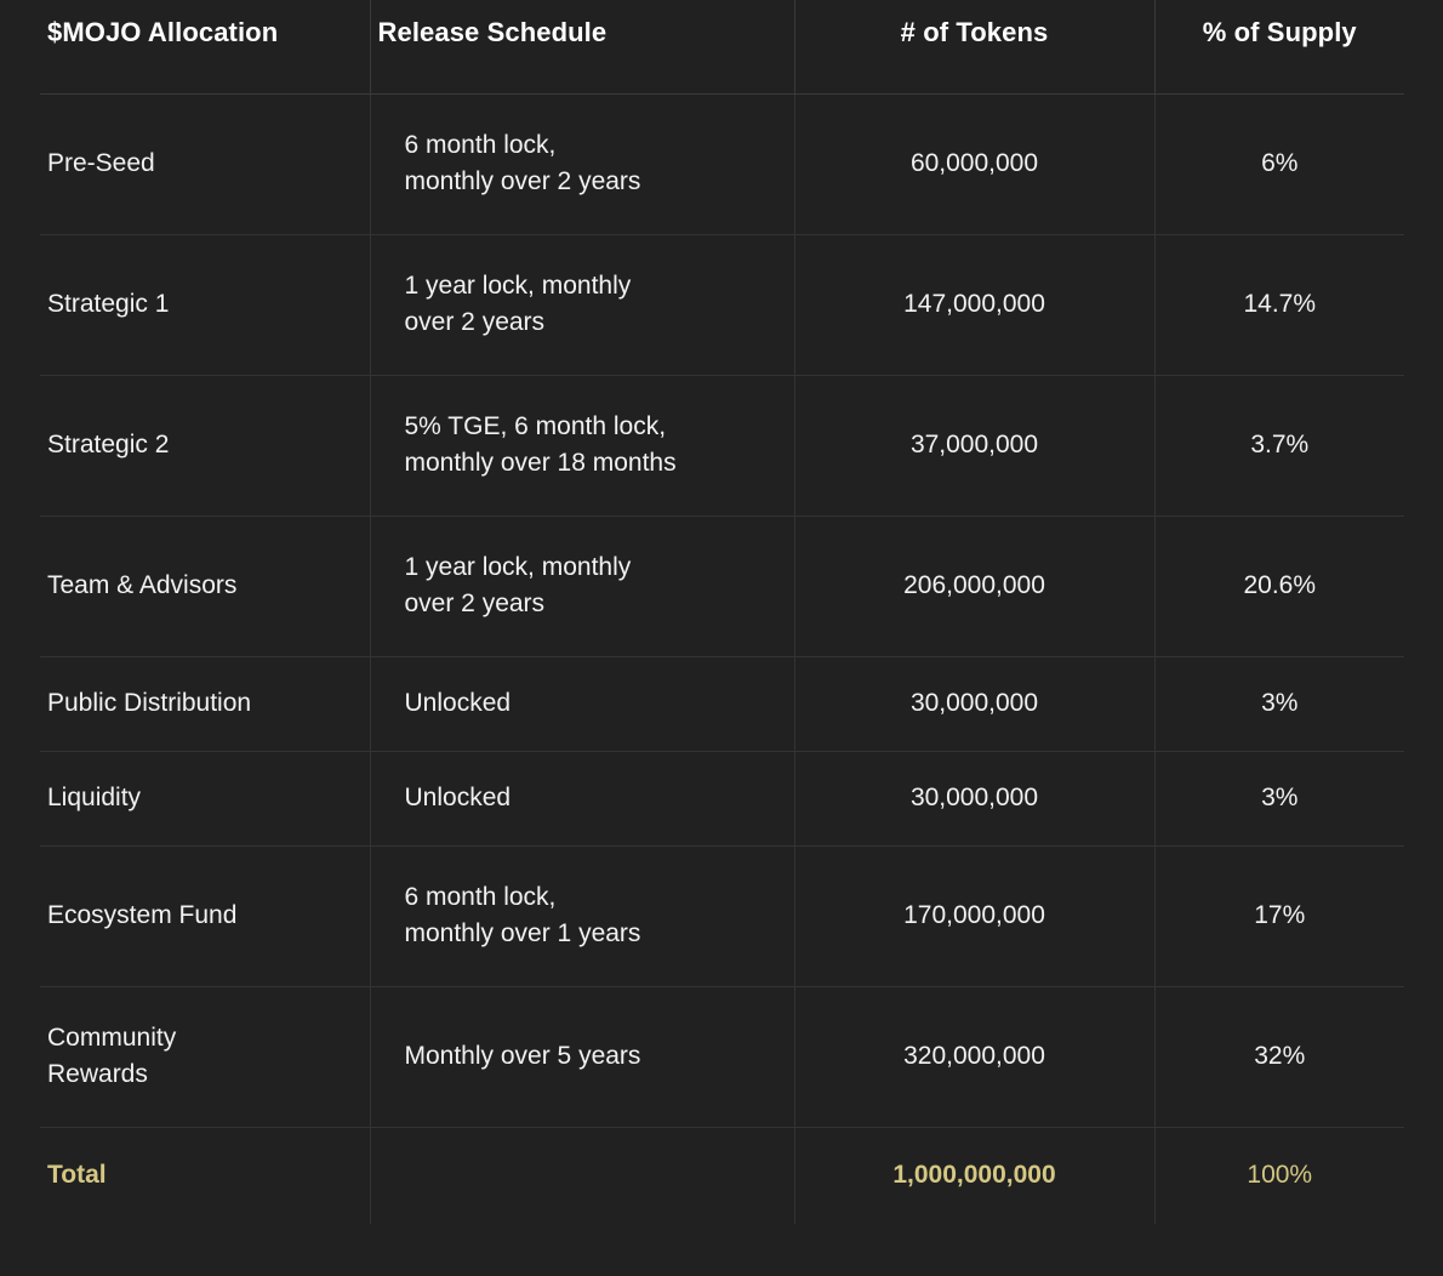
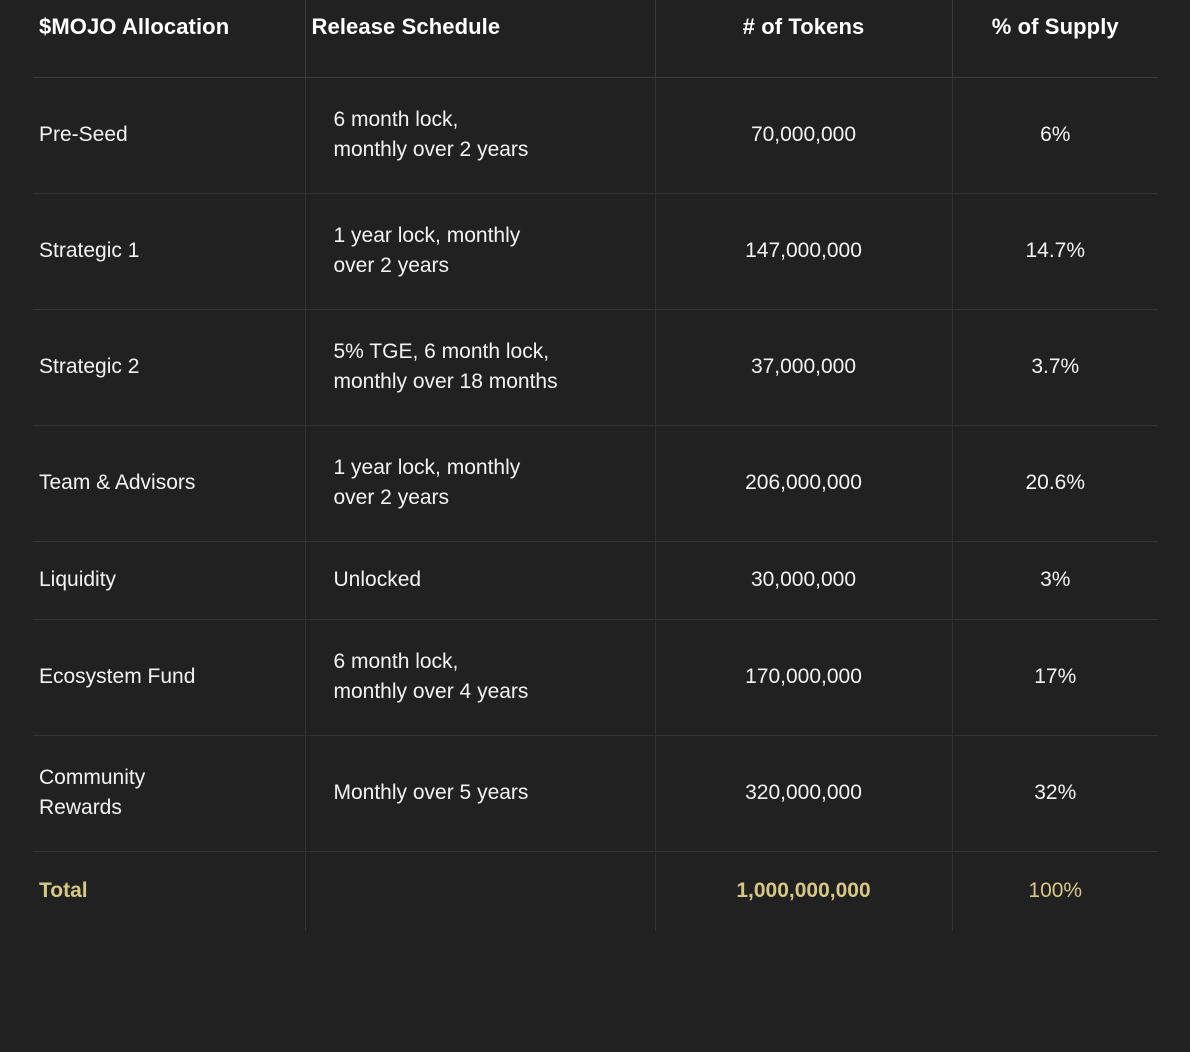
  $MOJO Allocation	Release Schedule	# of Tokens	% of Supply
- Pre-Seed	6 month lock, monthly over 2 years	60,000,000	6%
+ Pre-Seed	6 month lock, monthly over 2 years	70,000,000	6%
  Strategic 1	1 year lock, monthly over 2 years	147,000,000	14.7%
  Strategic 2	5% TGE, 6 month lock, monthly over 18 months	37,000,000	3.7%
  Team & Advisors	1 year lock, monthly over 2 years	206,000,000	20.6%
- Public Distribution	Unlocked	30,000,000	3%
  Liquidity	Unlocked	30,000,000	3%
- Ecosystem Fund	6 month lock, monthly over 1 years	170,000,000	17%
+ Ecosystem Fund	6 month lock, monthly over 4 years	170,000,000	17%
  Community Rewards	Monthly over 5 years	320,000,000	32%
  Total		1,000,000,000	100%
